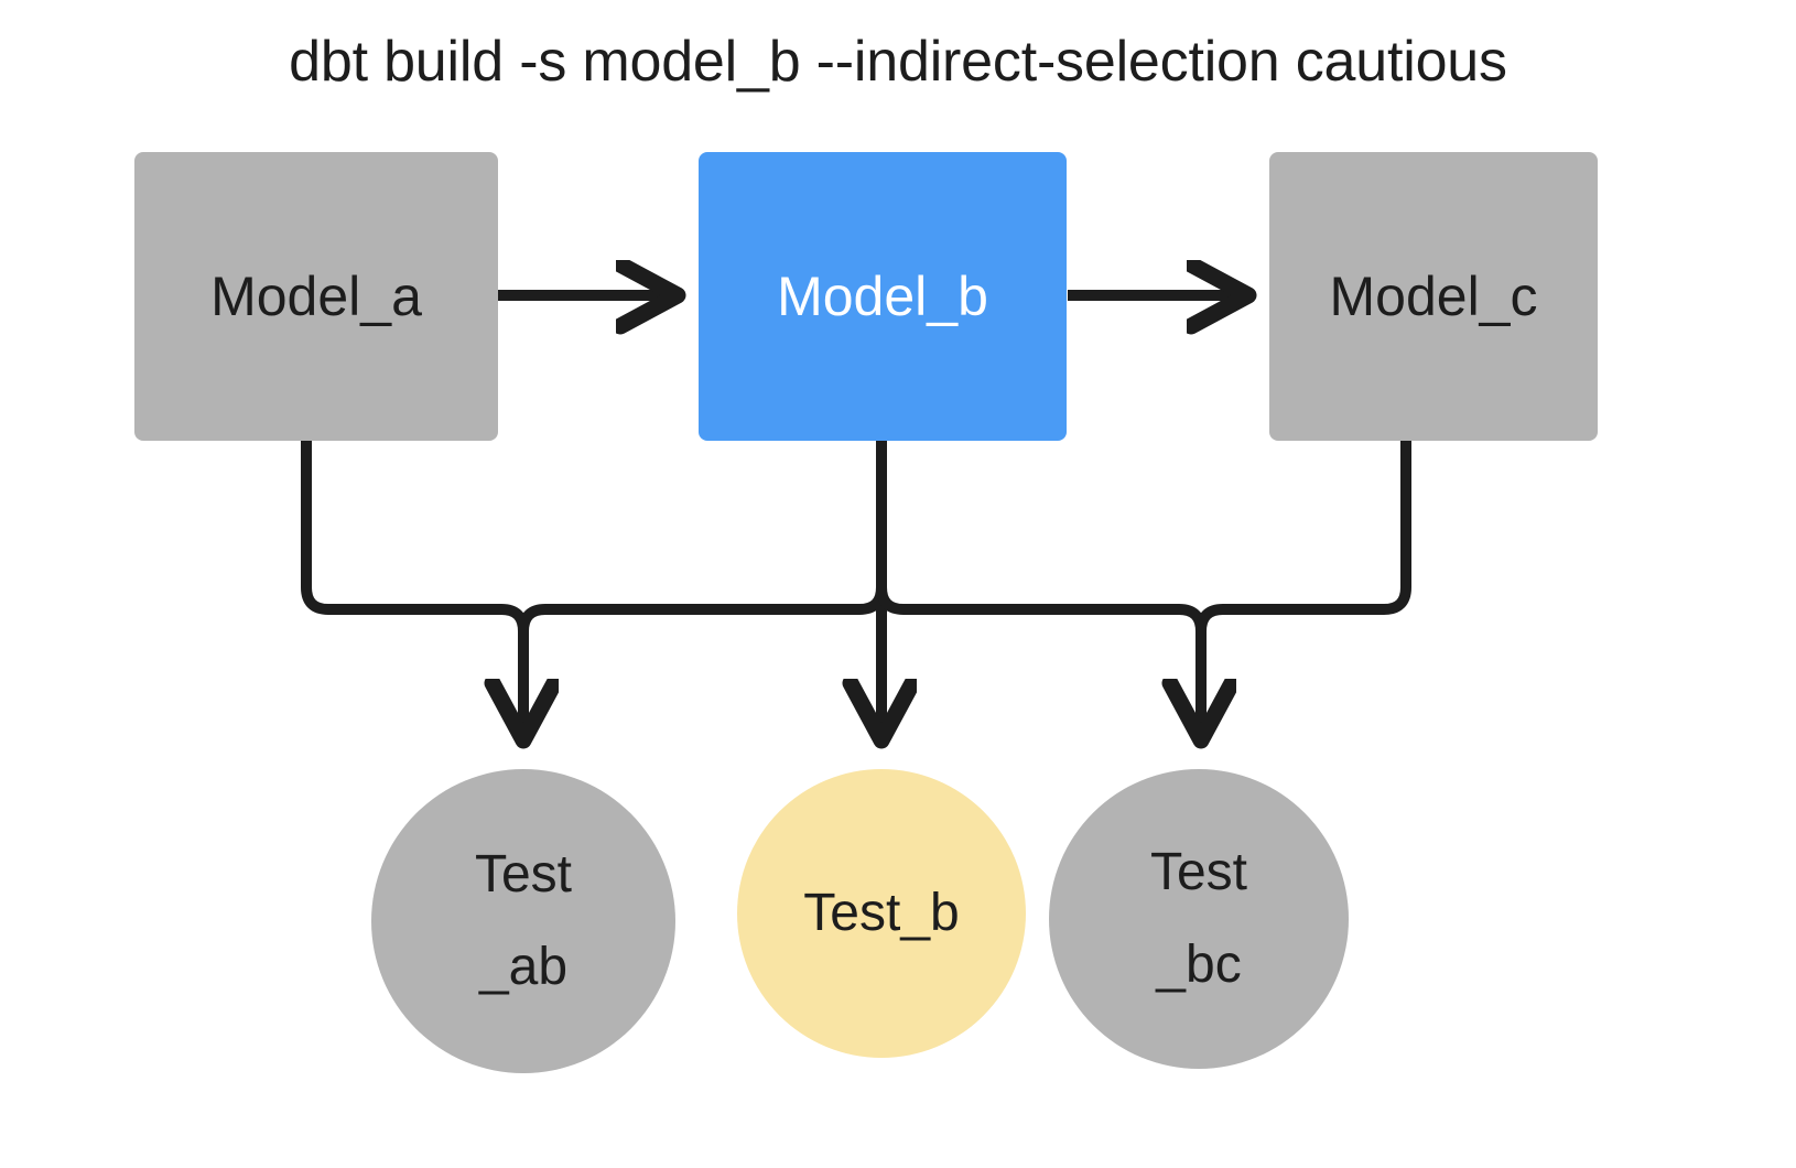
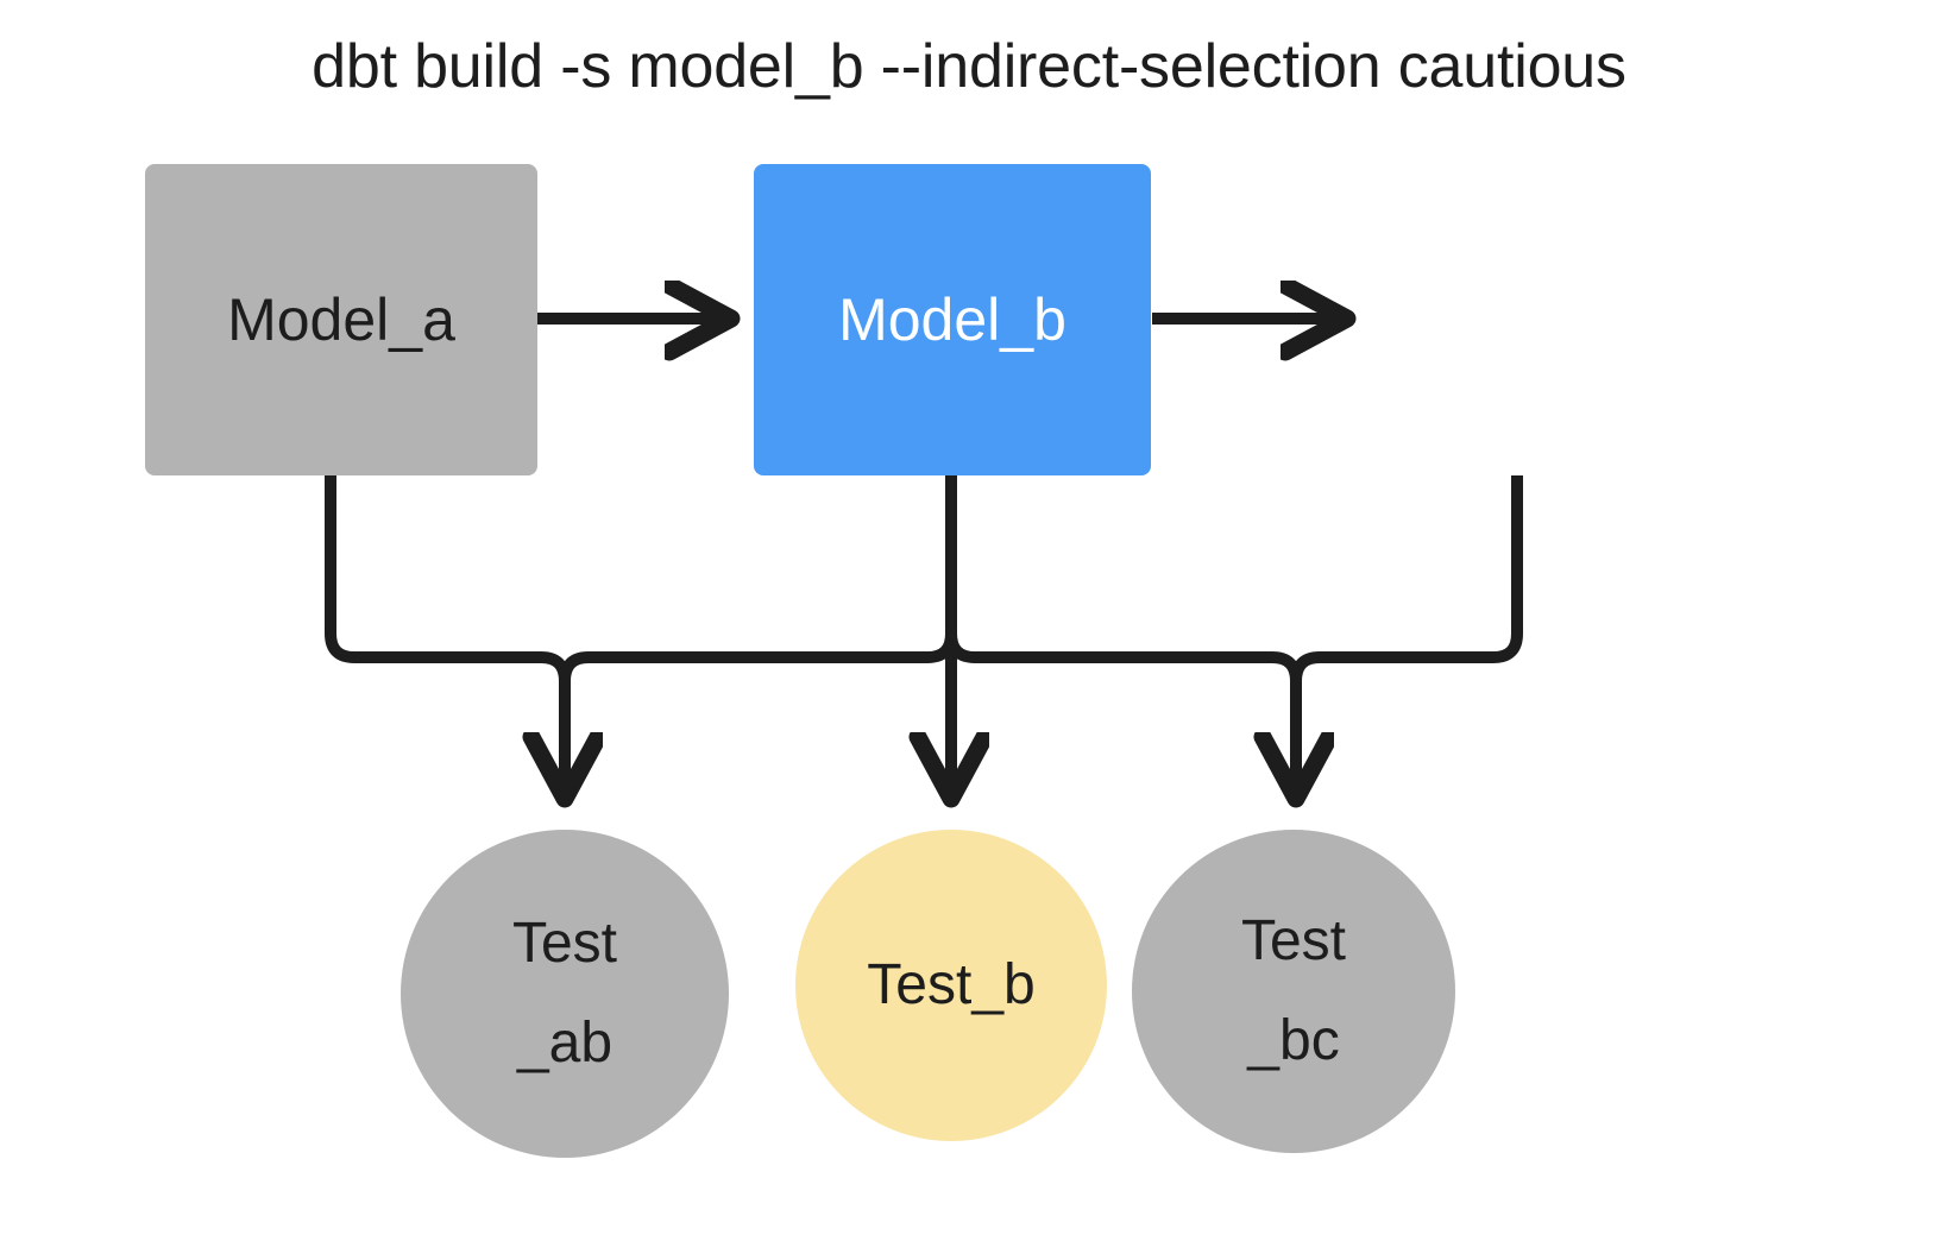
  dbt build -s model_b --indirect-selection cautious
  Model_a
  Model_b
- Model_c
  Test
  _ab
  Test_b
  Test
  _bc
